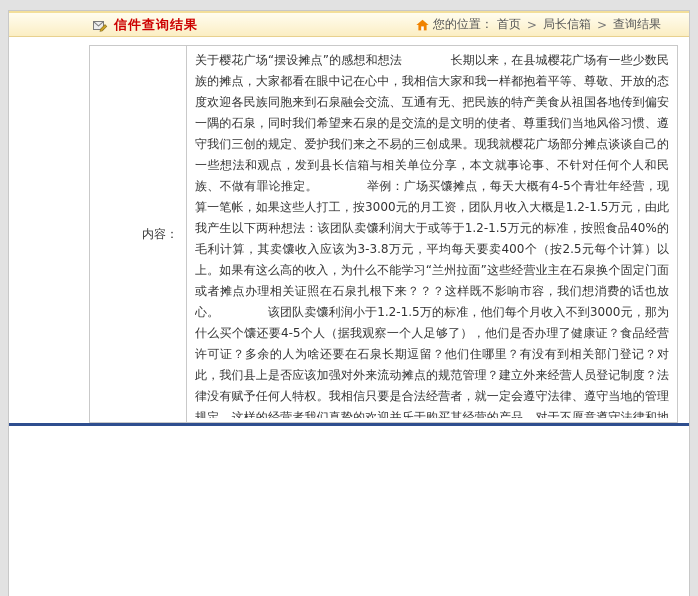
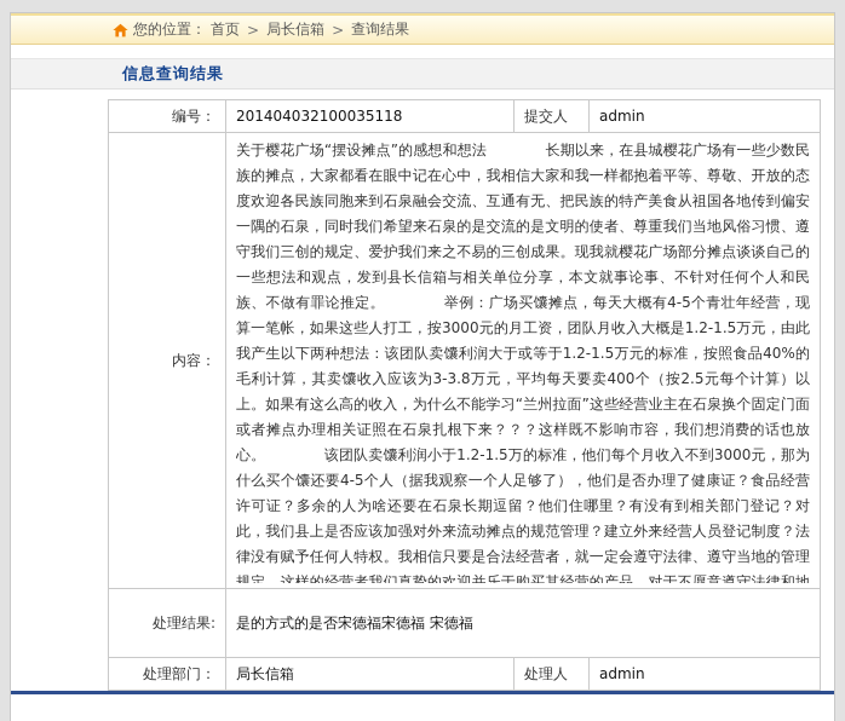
- 信件查询结果
  您的位置：
  首页
  >
  局长信箱
  >
  查询结果
+ 信息查询结果
+ 编号：	201404032100035118	提交人	admin
  内容：	关于樱花广场“摆设摊点”的感想和想法 长期以来，在县城樱花广场有一些少数民族的摊点，大家都看在眼中记在心中，我相信大家和我一样都抱着平等、尊敬、开放的态度欢迎各民族同胞来到石泉融会交流、互通有无、把民族的特产美食从祖国各地传到偏安一隅的石泉，同时我们希望来石泉的是交流的是文明的使者、尊重我们当地风俗习惯、遵守我们三创的规定、爱护我们来之不易的三创成果。现我就樱花广场部分摊点谈谈自己的一些想法和观点，发到县长信箱与相关单位分享，本文就事论事、不针对任何个人和民族、不做有罪论推定。 举例：广场买馕摊点，每天大概有4-5个青壮年经营，现算一笔帐，如果这些人打工，按3000元的月工资，团队月收入大概是1.2-1.5万元，由此我产生以下两种想法：该团队卖馕利润大于或等于1.2-1.5万元的标准，按照食品40%的毛利计算，其卖馕收入应该为3-3.8万元，平均每天要卖400个（按2.5元每个计算）以上。如果有这么高的收入，为什么不能学习“兰州拉面”这些经营业主在石泉换个固定门面或者摊点办理相关证照在石泉扎根下来？？？这样既不影响市容，我们想消费的话也放心。 该团队卖馕利润小于1.2-1.5万的标准，他们每个月收入不到3000元，那为什么买个馕还要4-5个人（据我观察一个人足够了），他们是否办理了健康证？食品经营许可证？多余的人为啥还要在石泉长期逗留？他们住哪里？有没有到相关部门登记？对此，我们县上是否应该加强对外来流动摊点的规范管理？建立外来经营人员登记制度？法律没有赋予任何人特权。我相信只要是合法经营者，就一定会遵守法律、遵守当地的管理规定，这样的经营者我们真挚的欢迎并乐于购买其经营的产品。对于不愿意遵守法律和地
+ 处理结果:	是的方式的是否宋德福宋德福 宋德福
+ 处理部门：	局长信箱	处理人	admin
